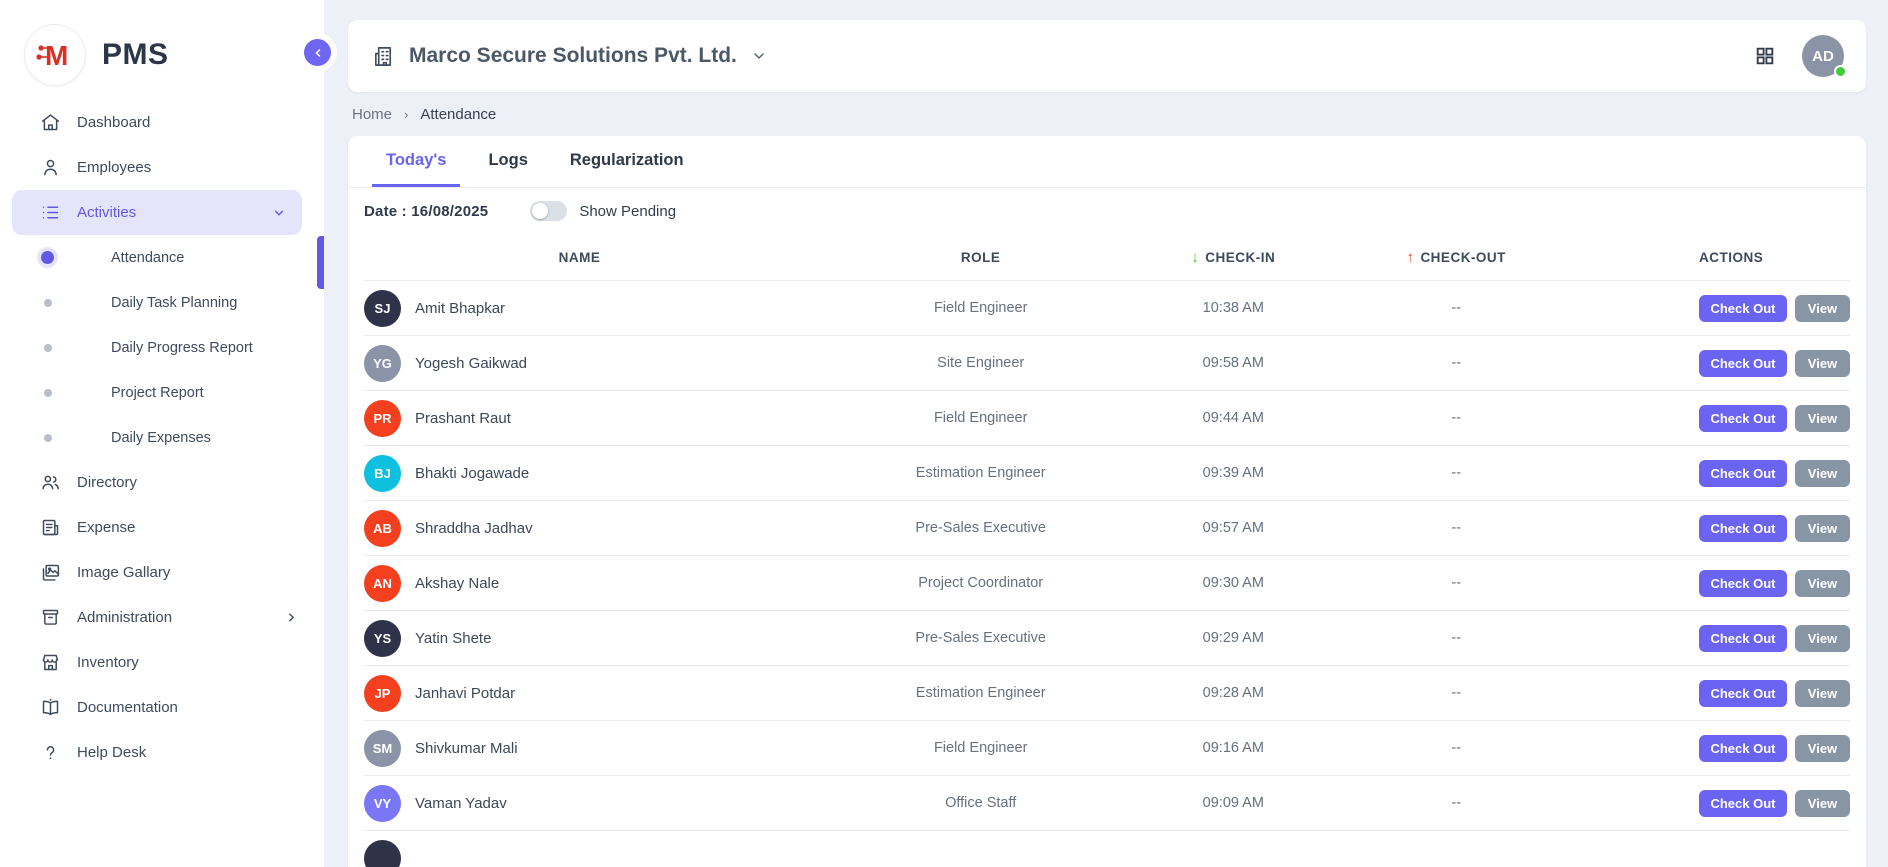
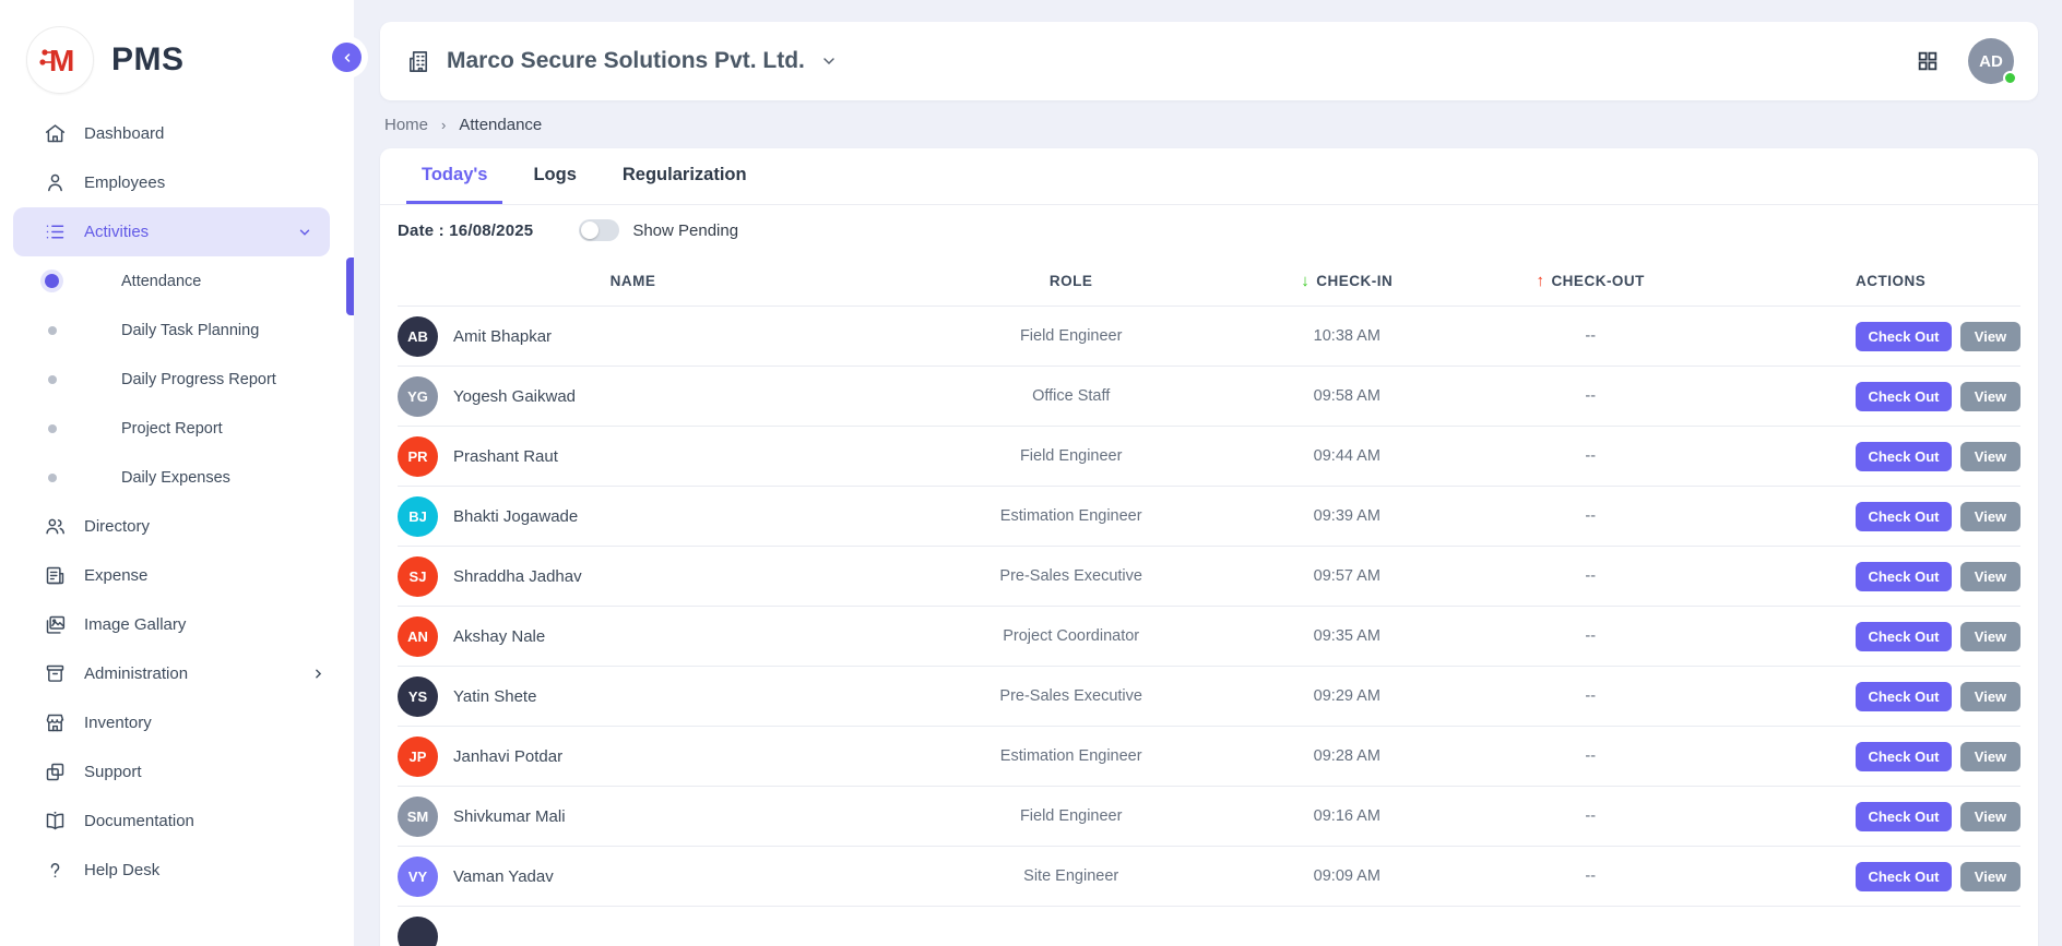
  M
  PMS
  Dashboard
  Employees
  Activities
  Attendance
  Daily Task Planning
  Daily Progress Report
  Project Report
  Daily Expenses
  Directory
  Expense
  Image Gallary
  Administration
  Inventory
+ Support
  Documentation
  Help Desk
  Marco Secure Solutions Pvt. Ltd.
  AD
  Home
  ›
  Attendance
  Today's
  Logs
  Regularization
  Date : 16/08/2025
  Show Pending
  NAME
  ROLE
  ↓ CHECK-IN
  ↑ CHECK-OUT
  ACTIONS
- SJ
+ AB
  Amit Bhapkar
  Field Engineer
  10:38 AM
  --
  Check Out
  View
  YG
  Yogesh Gaikwad
- Site Engineer
+ Office Staff
  09:58 AM
  --
  Check Out
  View
  PR
  Prashant Raut
  Field Engineer
  09:44 AM
  --
  Check Out
  View
  BJ
  Bhakti Jogawade
  Estimation Engineer
  09:39 AM
  --
  Check Out
  View
- AB
+ SJ
  Shraddha Jadhav
  Pre-Sales Executive
  09:57 AM
  --
  Check Out
  View
  AN
  Akshay Nale
  Project Coordinator
- 09:30 AM
+ 09:35 AM
  --
  Check Out
  View
  YS
  Yatin Shete
  Pre-Sales Executive
  09:29 AM
  --
  Check Out
  View
  JP
  Janhavi Potdar
  Estimation Engineer
  09:28 AM
  --
  Check Out
  View
  SM
  Shivkumar Mali
  Field Engineer
  09:16 AM
  --
  Check Out
  View
  VY
  Vaman Yadav
- Office Staff
+ Site Engineer
  09:09 AM
  --
  Check Out
  View
